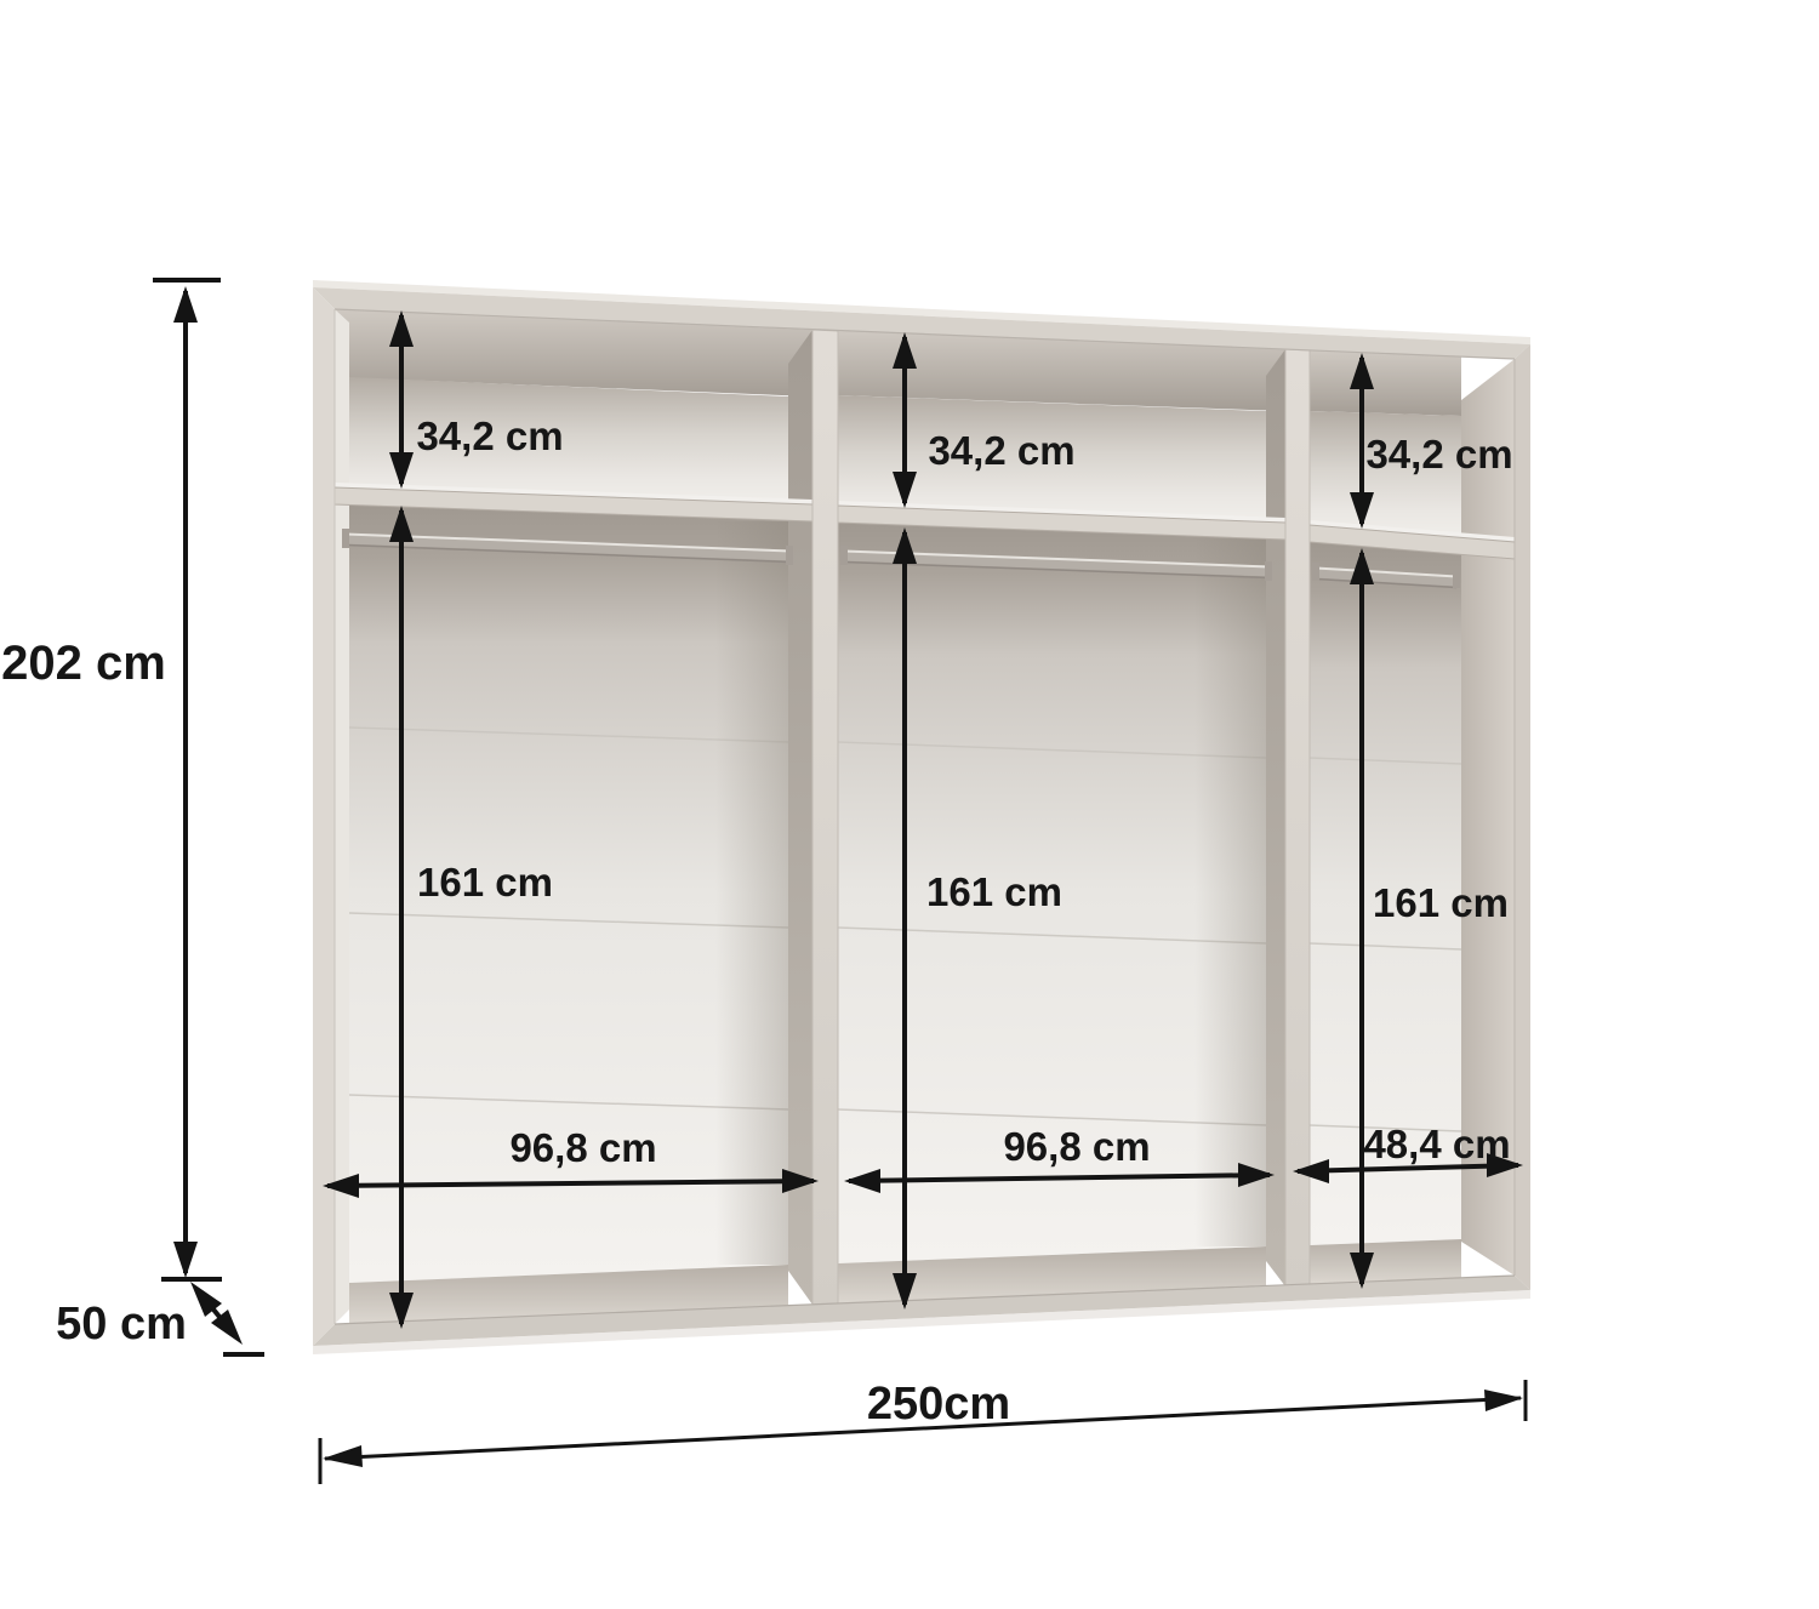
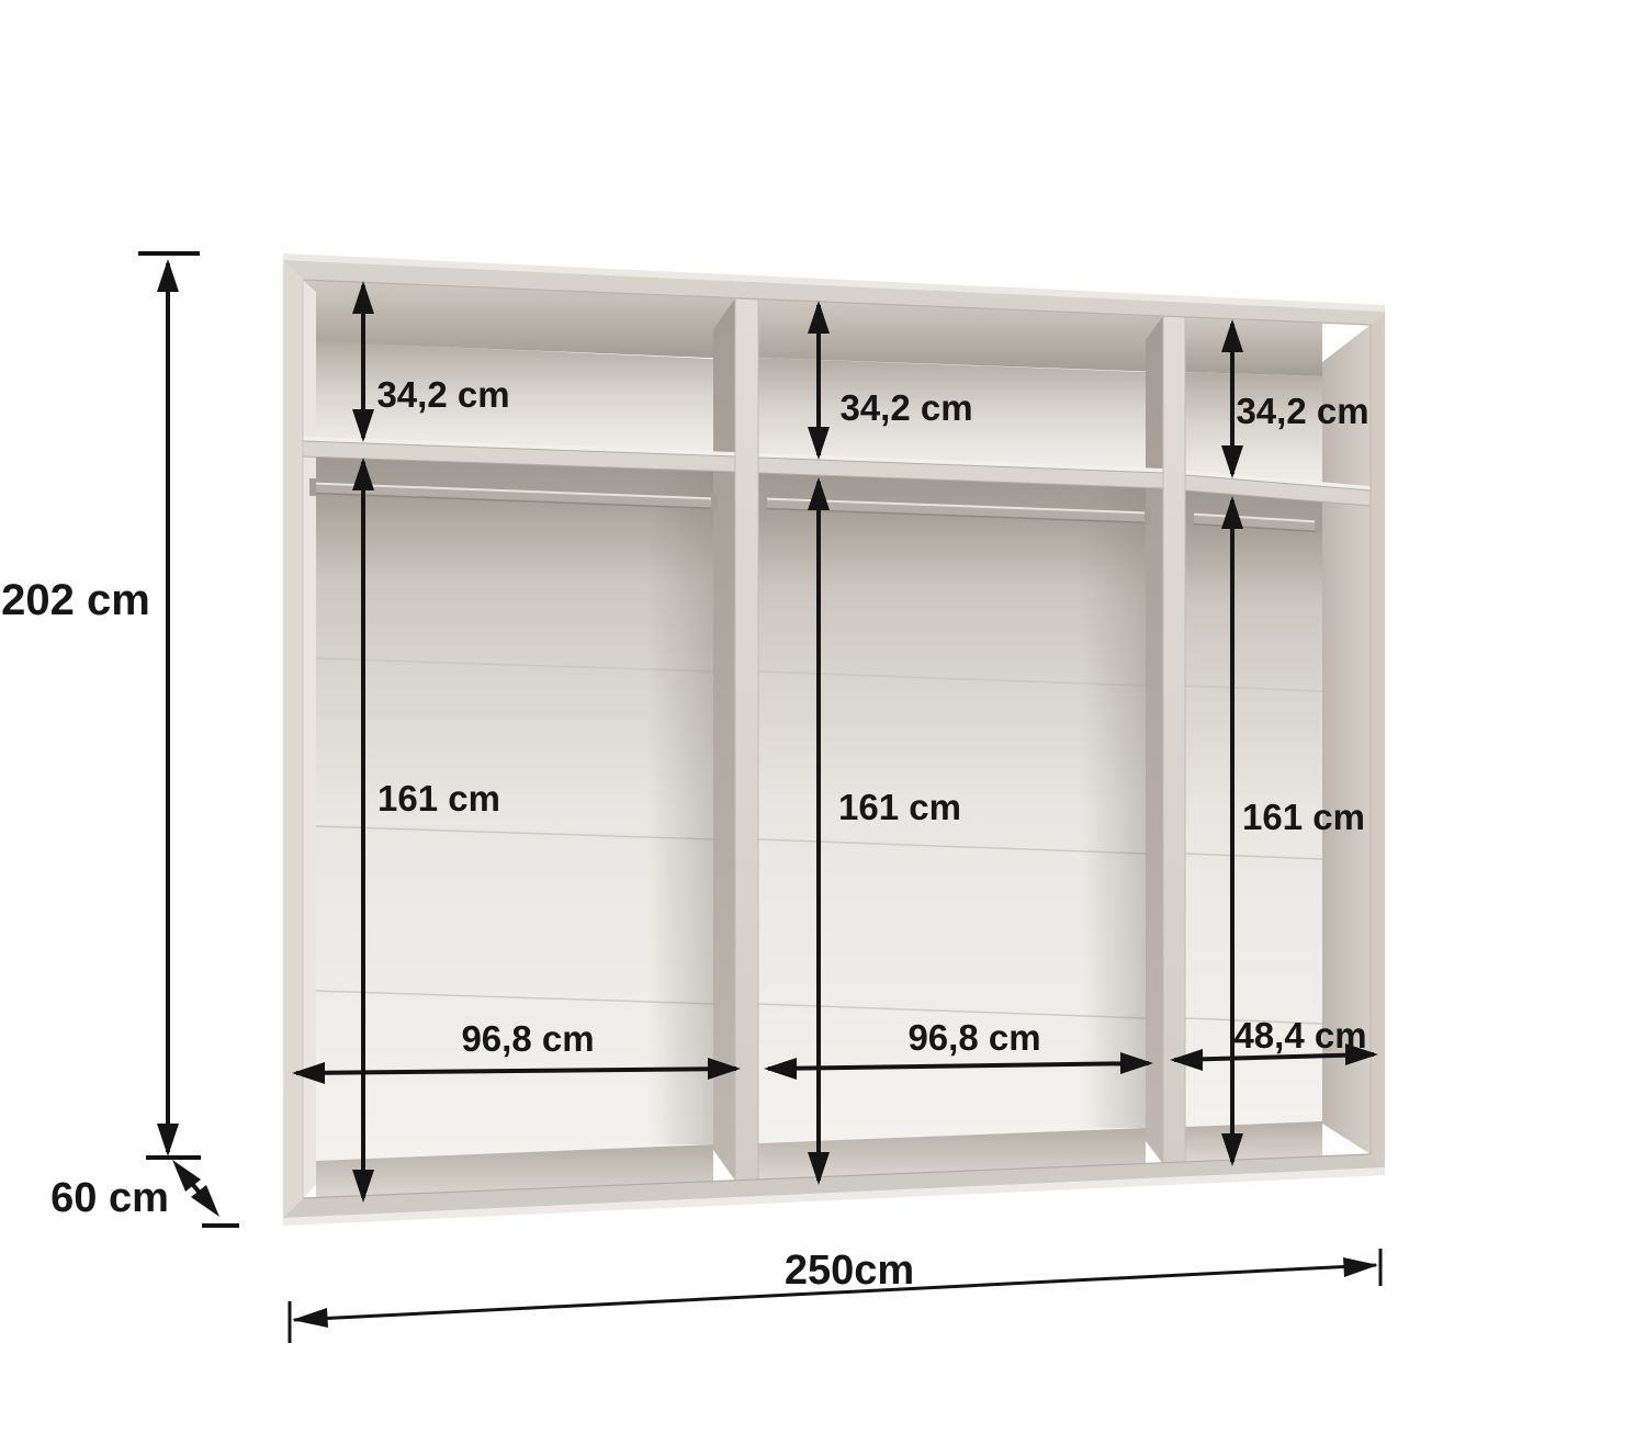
  202 cm
- 50 cm
+ 60 cm
  250cm
  34,2 cm
  161 cm
  96,8 cm
  34,2 cm
  161 cm
  96,8 cm
  34,2 cm
  161 cm
  48,4 cm
